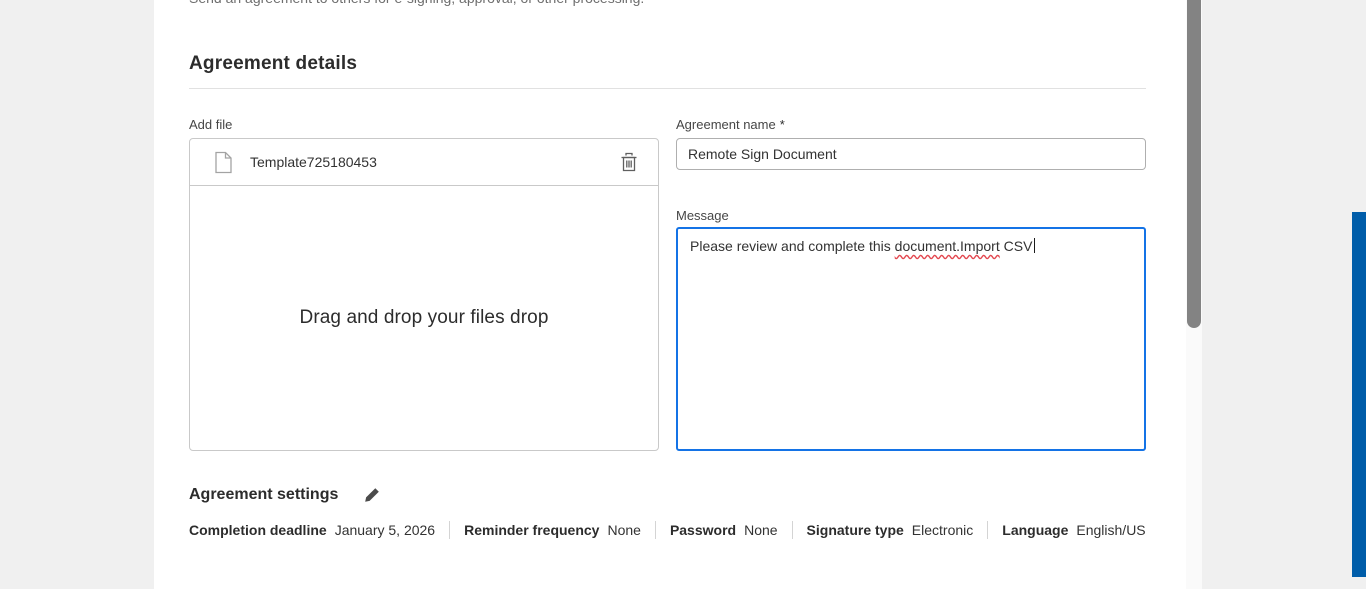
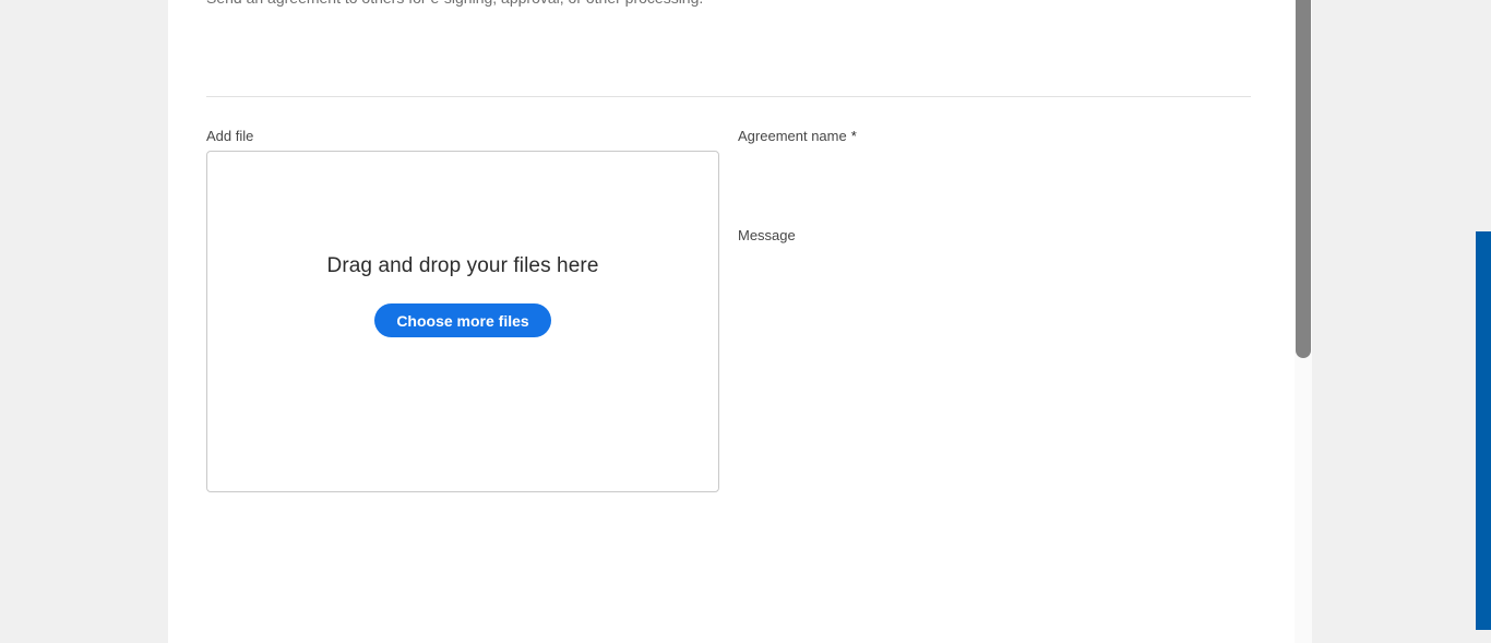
- Agreement details
  Add file
- Template725180453
- Drag and drop your files drop
+ Drag and drop your files here
+ Choose more files
  Agreement name *
- Remote Sign Document
  Message
- Please review and complete this document.Import CSV
- Agreement settings
- Completion deadline January 5, 2026
- Reminder frequency None
- Password None
- Signature type Electronic
- Language English/US
